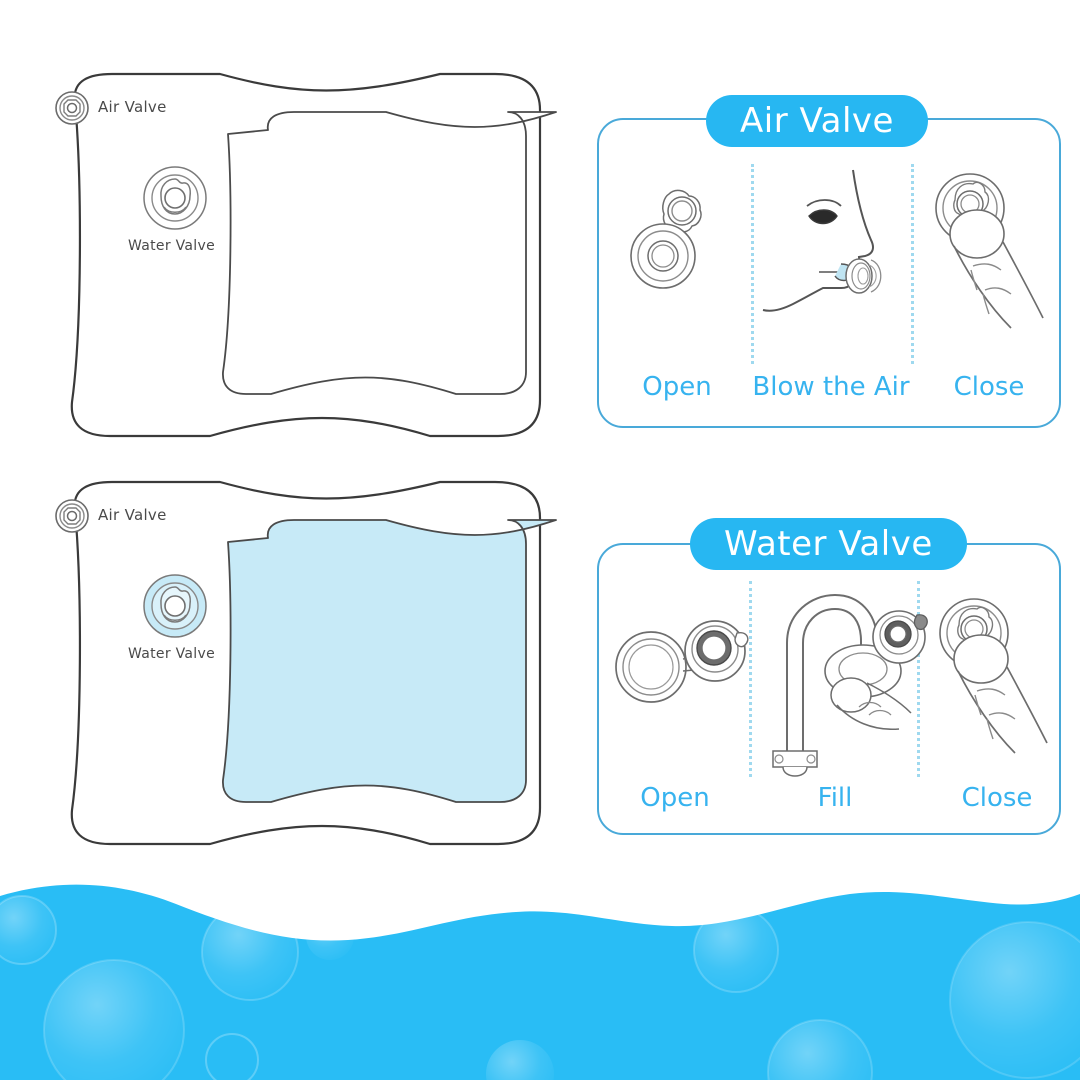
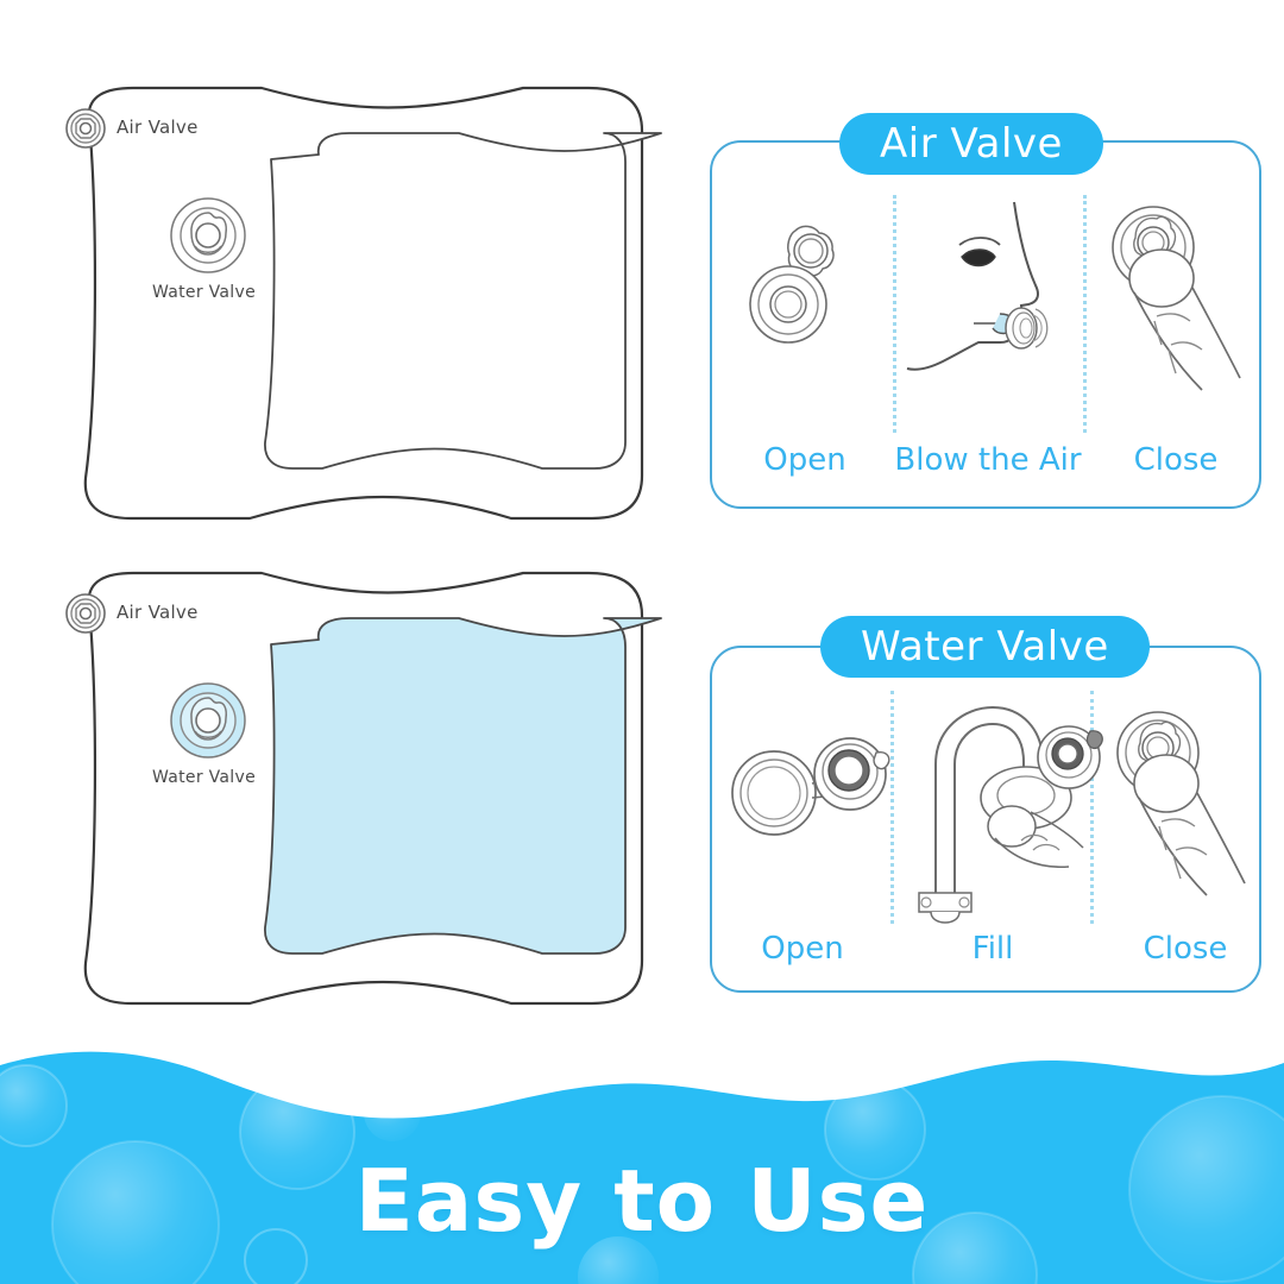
  Air Valve
  Water Valve
  Air Valve
  Water Valve
  Open
  Blow the Air
  Close
  Air Valve
  Open
  Fill
  Close
  Water Valve
+ Easy to Use
